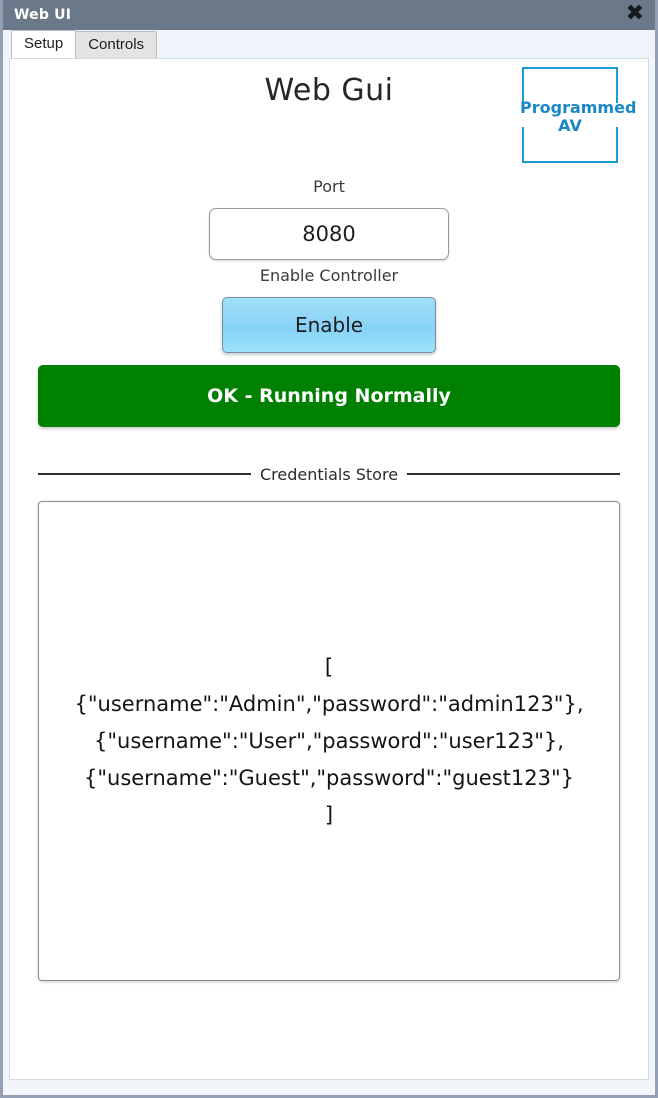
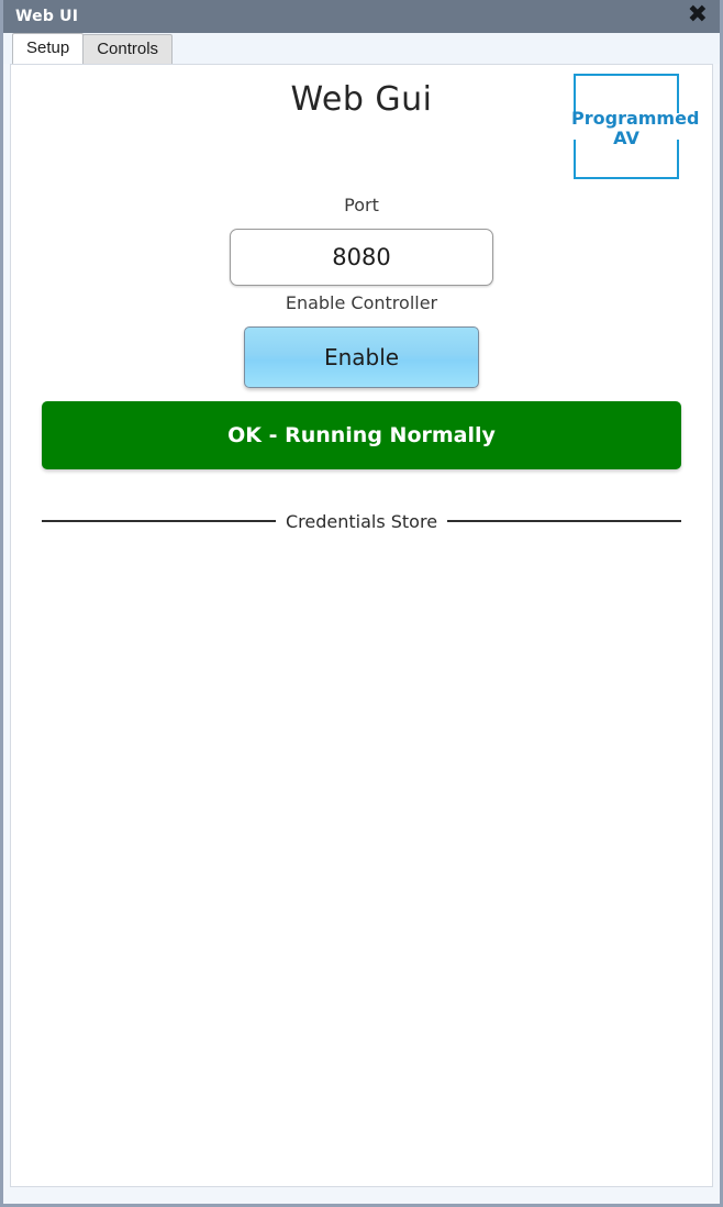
  Web UI
  ✖
  Setup
  Controls
  Web Gui
  Programmed
  AV
  Port
  8080
  Enable Controller
  Enable
  OK - Running Normally
  Credentials Store
- [
- {"username":"Admin","password":"admin123"},
- {"username":"User","password":"user123"},
- {"username":"Guest","password":"guest123"}
- ]
